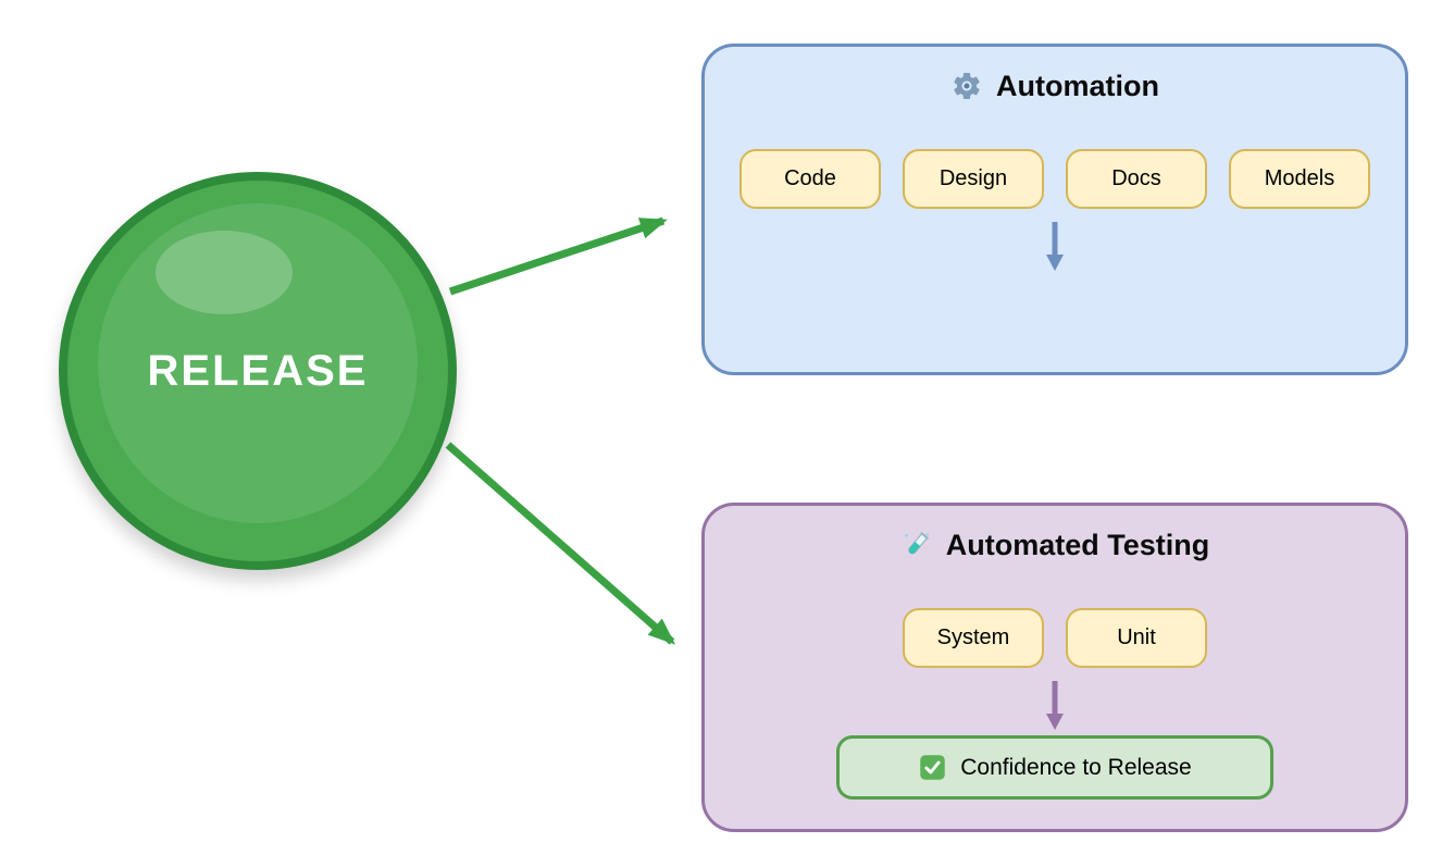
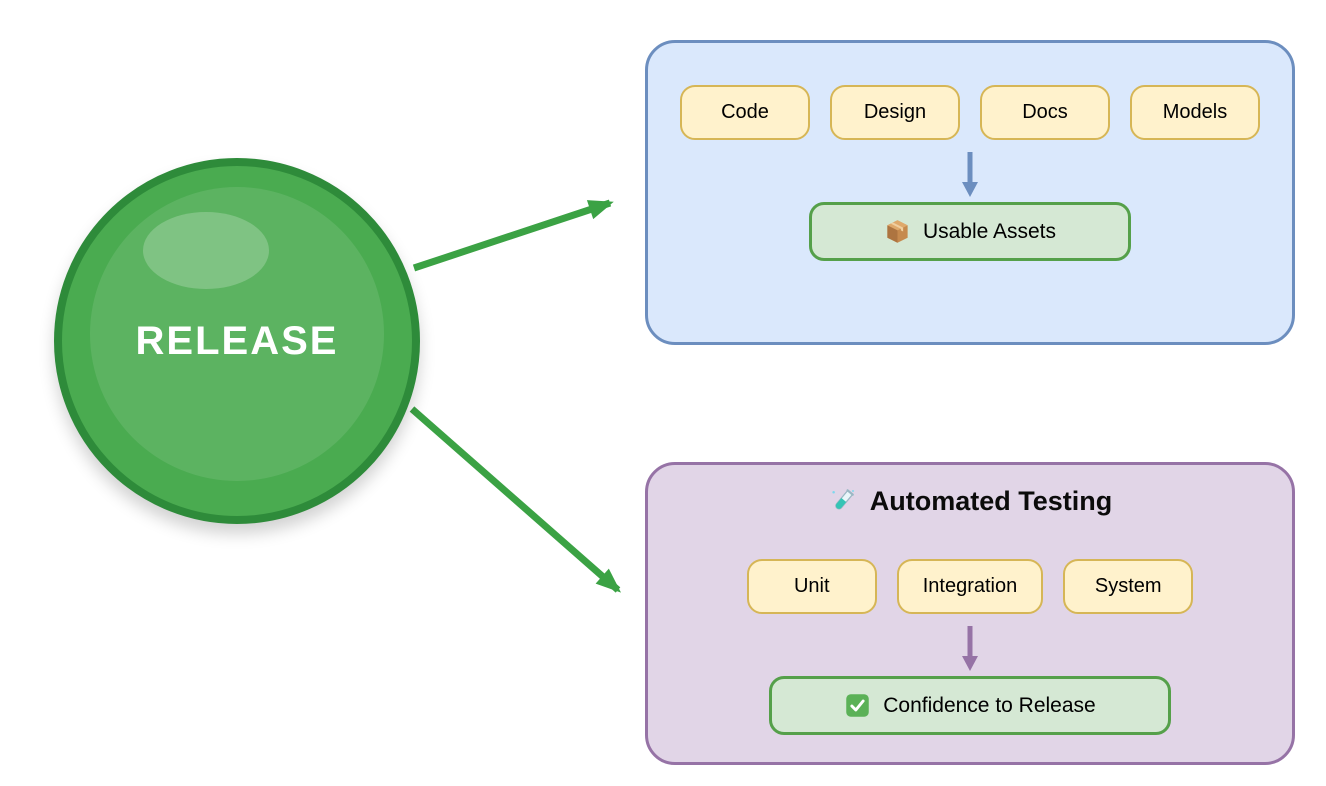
  RELEASE
- Automation
  Code
  Design
  Docs
  Models
+ Usable Assets
  Automated Testing
- System
+ Unit
+ Integration
- Unit
+ System
  Confidence to Release
